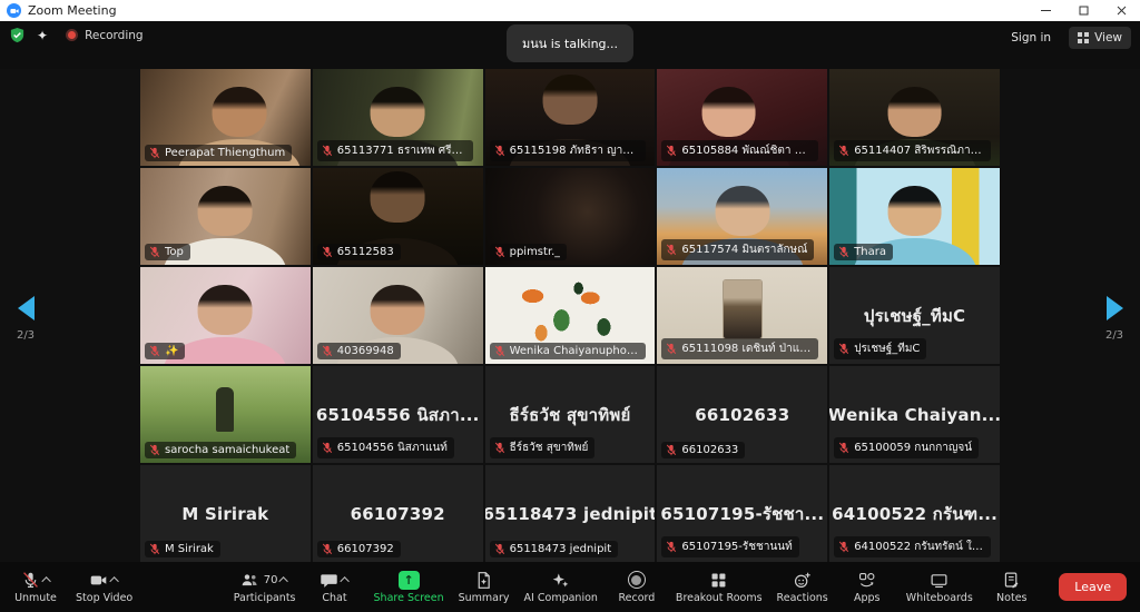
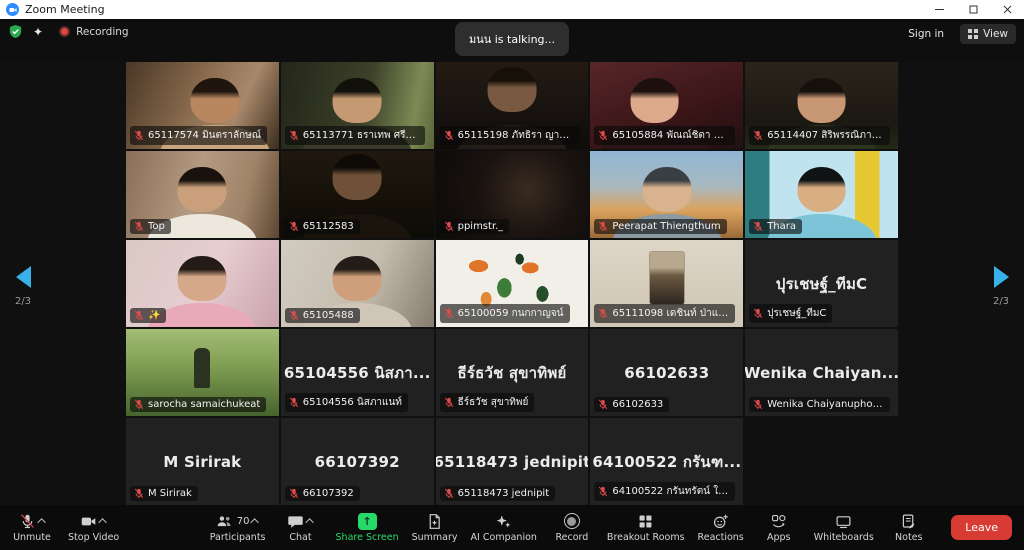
  Zoom Meeting
  ✦
  Recording
  มนน is talking...
  Sign in
  View
  2/3
  2/3
- Peerapat Thiengthum
+ 65117574 มินตราลักษณ์
  65113771 ธราเทพ ศรีสุว
  65115198 ภัทธิรา ญาณสู
  65105884 พัณณ์ชิตา ทวี
  65114407 สิริพรรณิภา เต็
  Top
  65112583
  ppimstr._
- 65117574 มินตราลักษณ์
+ Peerapat Thiengthum
  Thara
  ✨
- 40369948
+ 65105488
- Wenika Chaiyanuphong
+ 65100059 กนกกาญจน์
  65111098 เดชินท์ ป่าแดง
  ปุรเชษฐ์_ทีมC
  ปุรเชษฐ์_ทีมC
  sarocha samaichukeat
  65104556 นิสภา...
  65104556 นิสภาแนท์
  ธีร์ธวัช สุขาทิพย์
  ธีร์ธวัช สุขาทิพย์
  66102633
  66102633
  Wenika Chaiyan...
- 65100059 กนกกาญจน์
+ Wenika Chaiyanuphong
  M Sirirak
  M Sirirak
  66107392
  66107392
  65118473 jednipit
  65118473 jednipit
- 65107195-รัชชา...
- 65107195-รัชชานนท์
  64100522 กรันฑ...
  64100522 กรันทรัตน์ ใหม
  Unmute
  Stop Video
  70
  Participants
  Chat
  ↑
  Share Screen
  Summary
  AI Companion
  Record
  Breakout Rooms
  Reactions
  Apps
  Whiteboards
  Notes
  Leave
